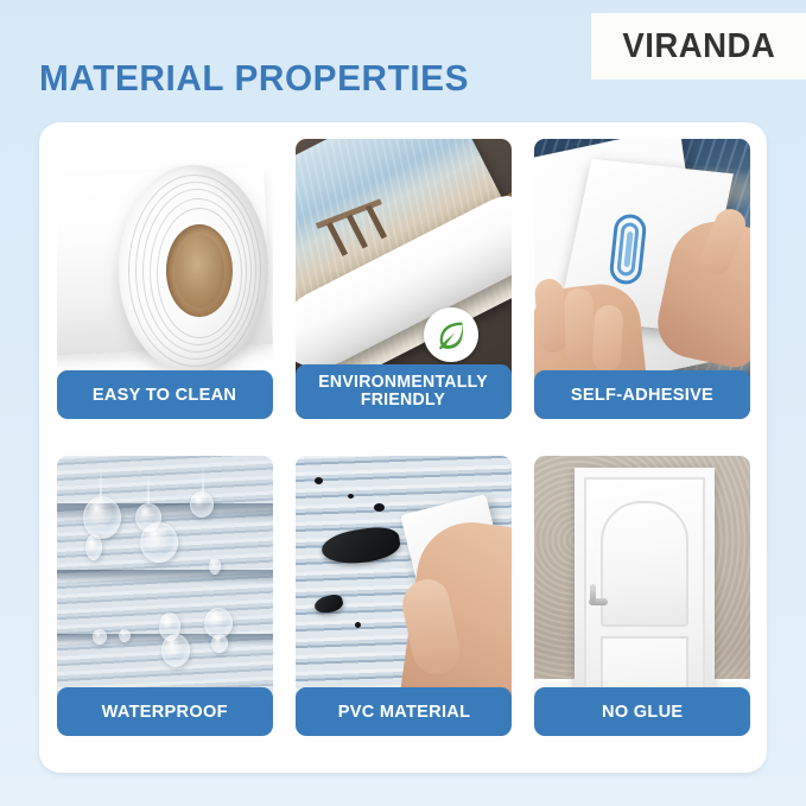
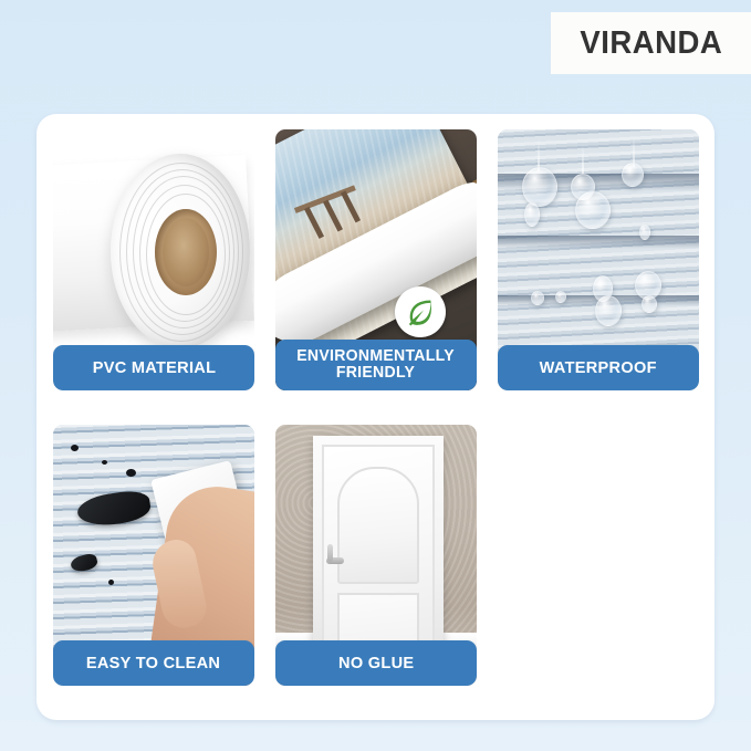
  VIRANDA
- MATERIAL PROPERTIES
- EASY TO CLEAN
+ PVC MATERIAL
  ENVIRONMENTALLY
  FRIENDLY
- SELF-ADHESIVE
  WATERPROOF
- PVC MATERIAL
+ EASY TO CLEAN
  NO GLUE
